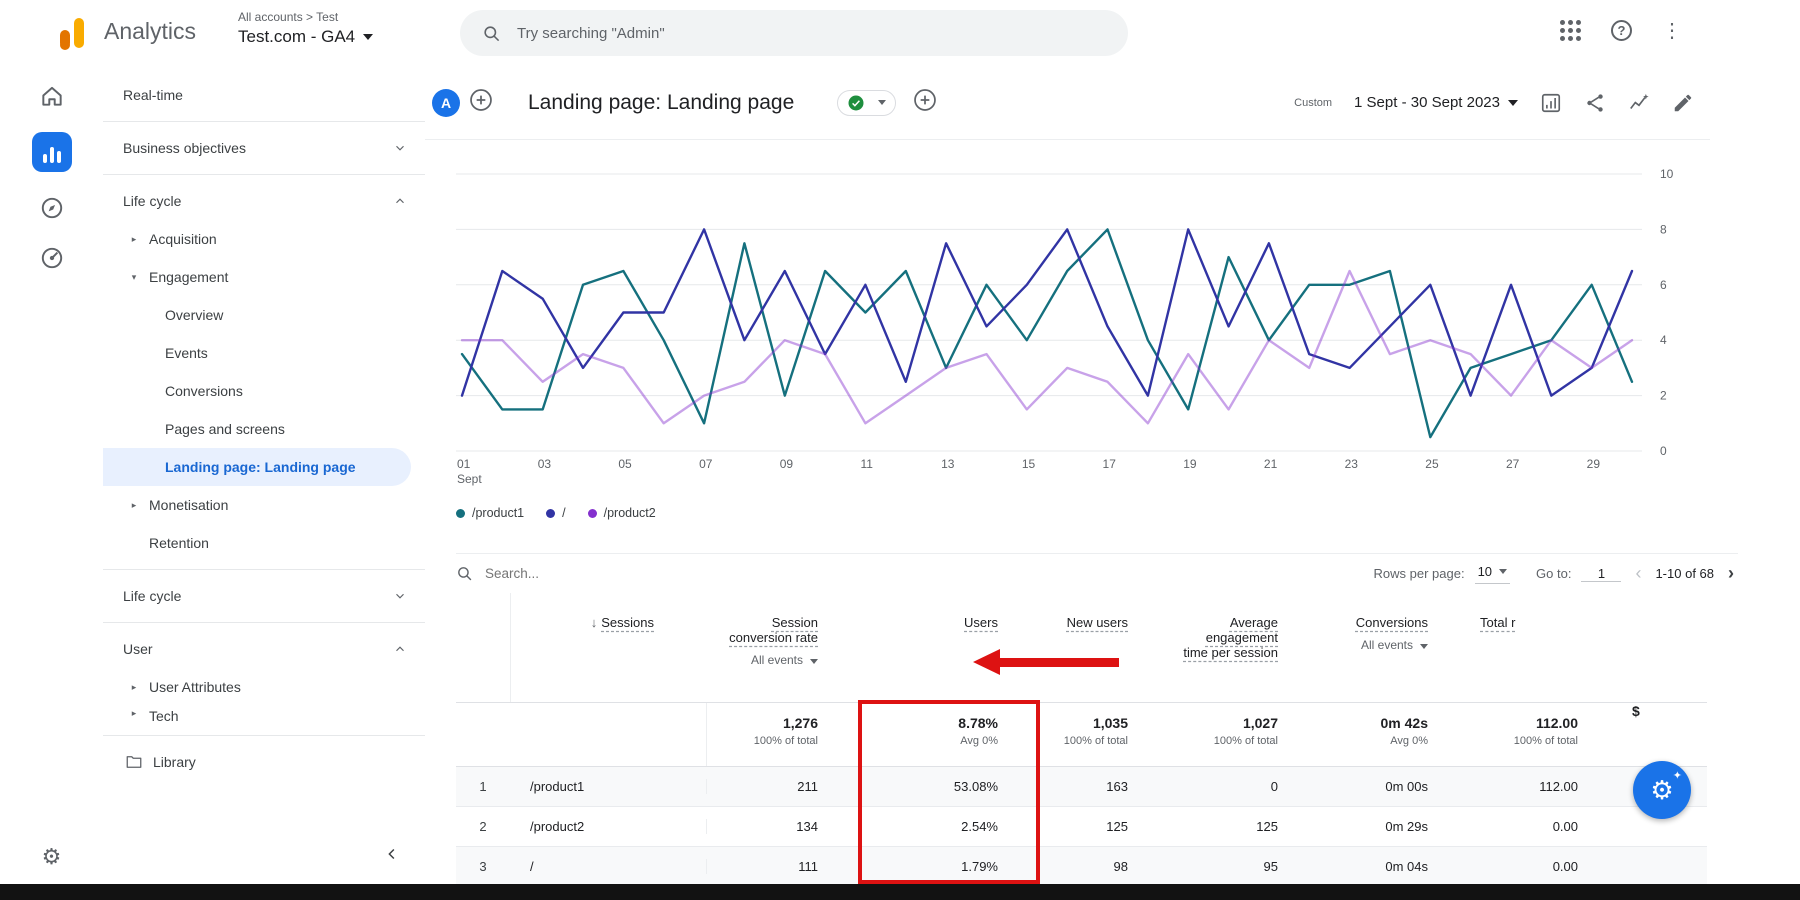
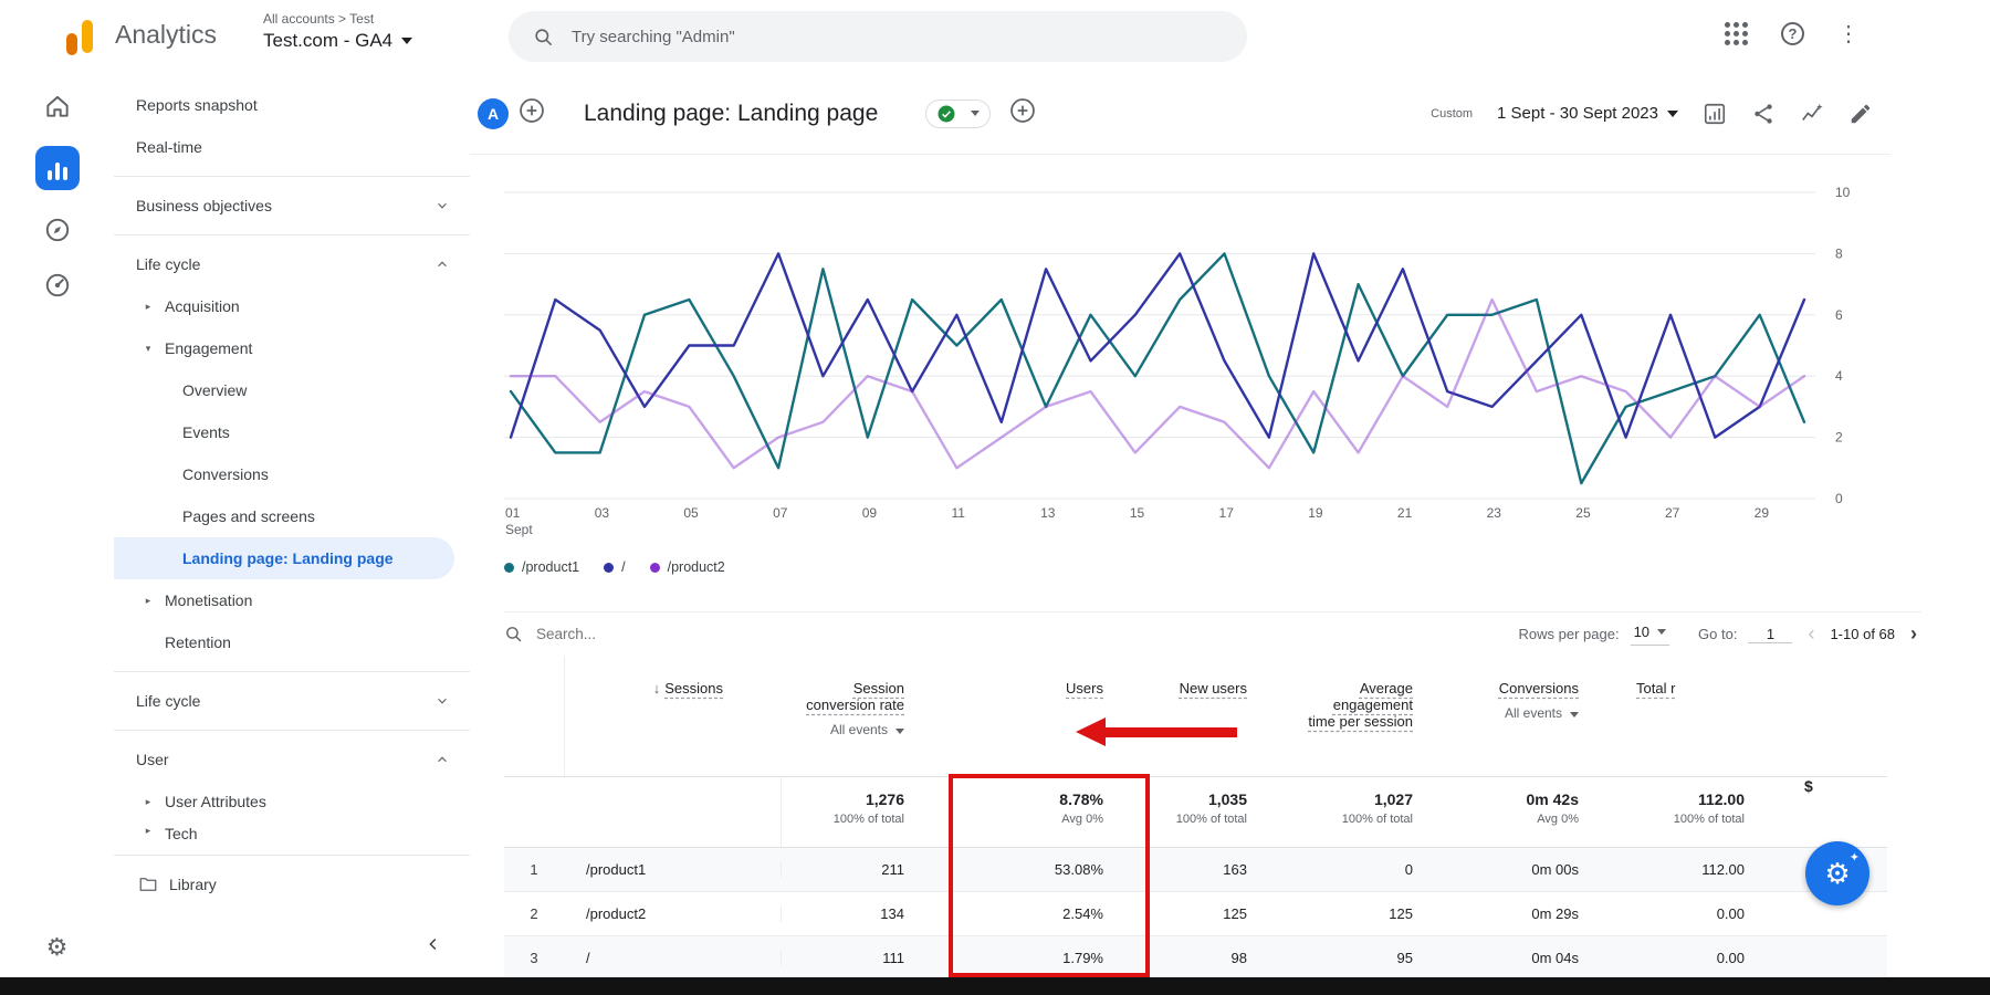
  Analytics
  All accounts > Test
  Test.com - GA4
  Try searching "Admin"
  ?
  ⋮
  ⚙
+ Reports snapshot
  Real-time
  Business objectives
  Life cycle
  ▸
  Acquisition
  ▾
  Engagement
  Overview
  Events
  Conversions
  Pages and screens
  Landing page: Landing page
  ▸
  Monetisation
  Retention
  Life cycle
  User
  ▸
  User Attributes
  ▸
  Tech
  Library
  A
  Landing page: Landing page
  Custom
  1 Sept - 30 Sept 2023
  0
  2
  4
  6
  8
  10
  01
  Sept
  03
  05
  07
  09
  11
  13
  15
  17
  19
  21
  23
  25
  27
  29
  /product1
  /
  /product2
  Search...
  Rows per page:
  10
  Go to:
  1
  ‹
  1-10 of 68
  ›
  ↓ Sessions
  Session conversion rate
  All events
  Users
  New users
  Average engagement time per session
  Conversions
  All events
  Total r
  1,276
  100% of total
  8.78%
  Avg 0%
  1,035
  100% of total
  1,027
  100% of total
  0m 42s
  Avg 0%
  112.00
  100% of total
  $
  1
  /product1
  211
  53.08%
  163
  0
  0m 00s
  112.00
  2
  /product2
  134
  2.54%
  125
  125
  0m 29s
  0.00
  3
  /
  111
  1.79%
  98
  95
  0m 04s
  0.00
  ⚙
  ✦
